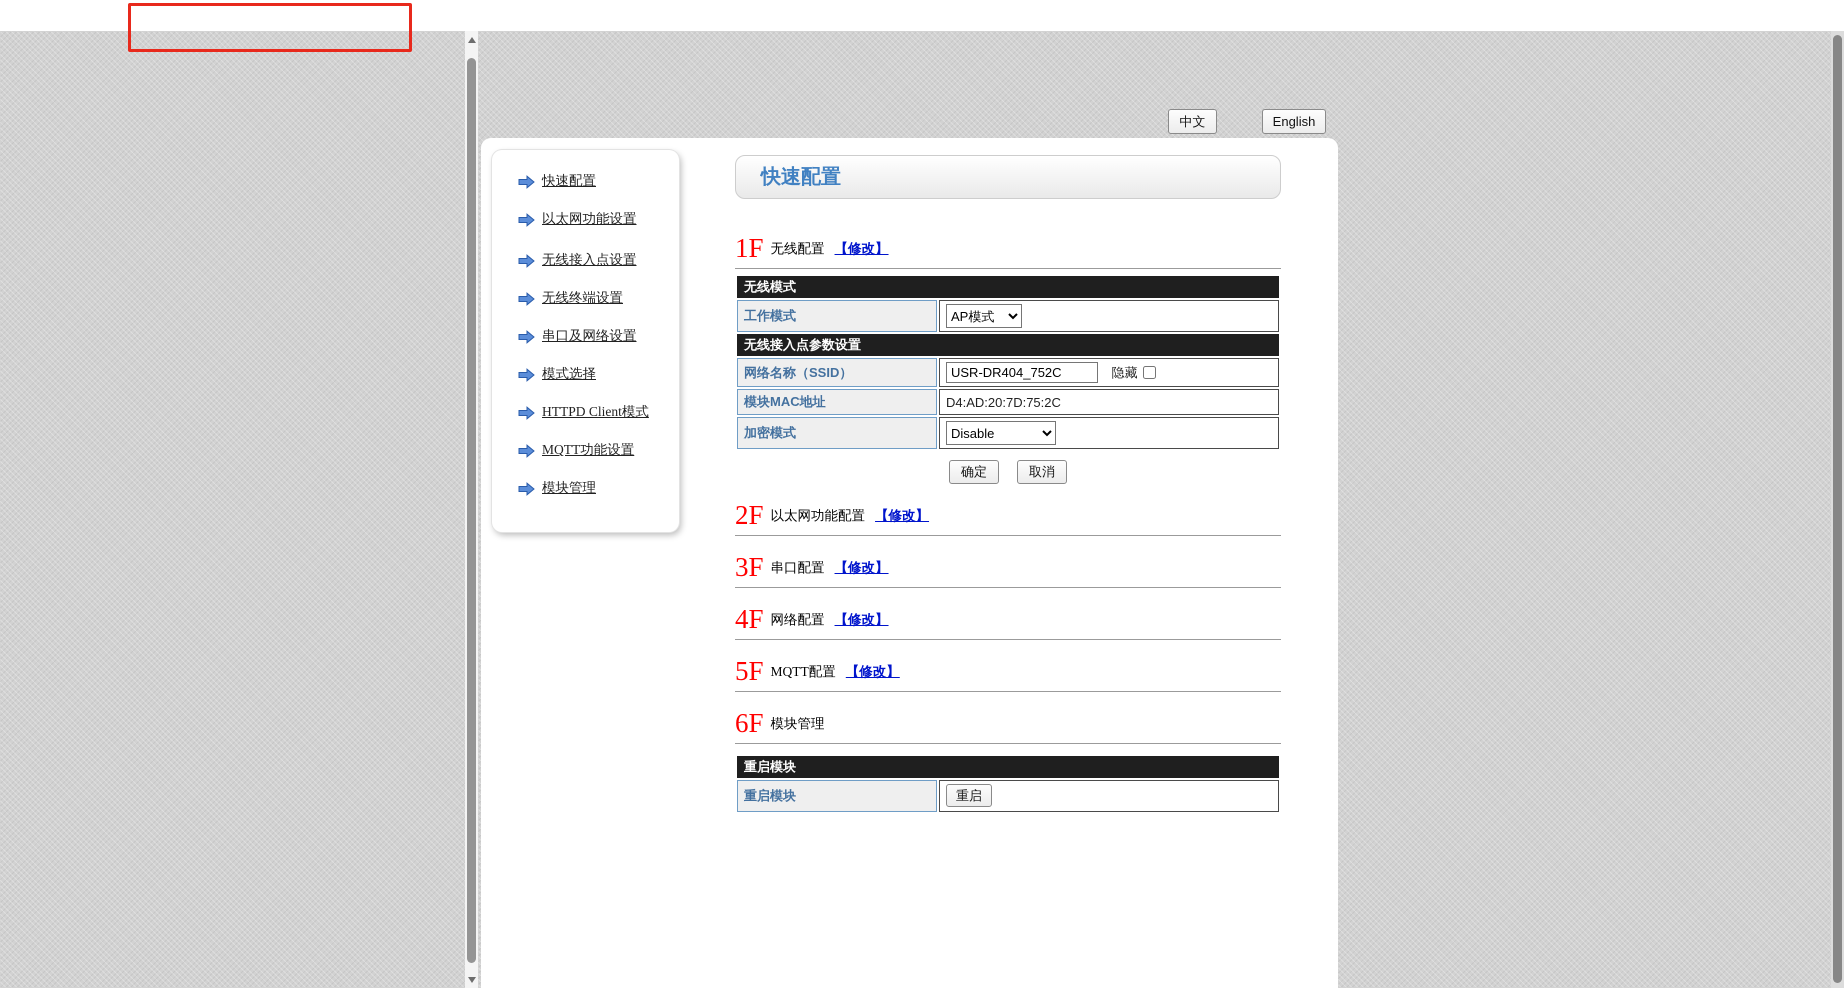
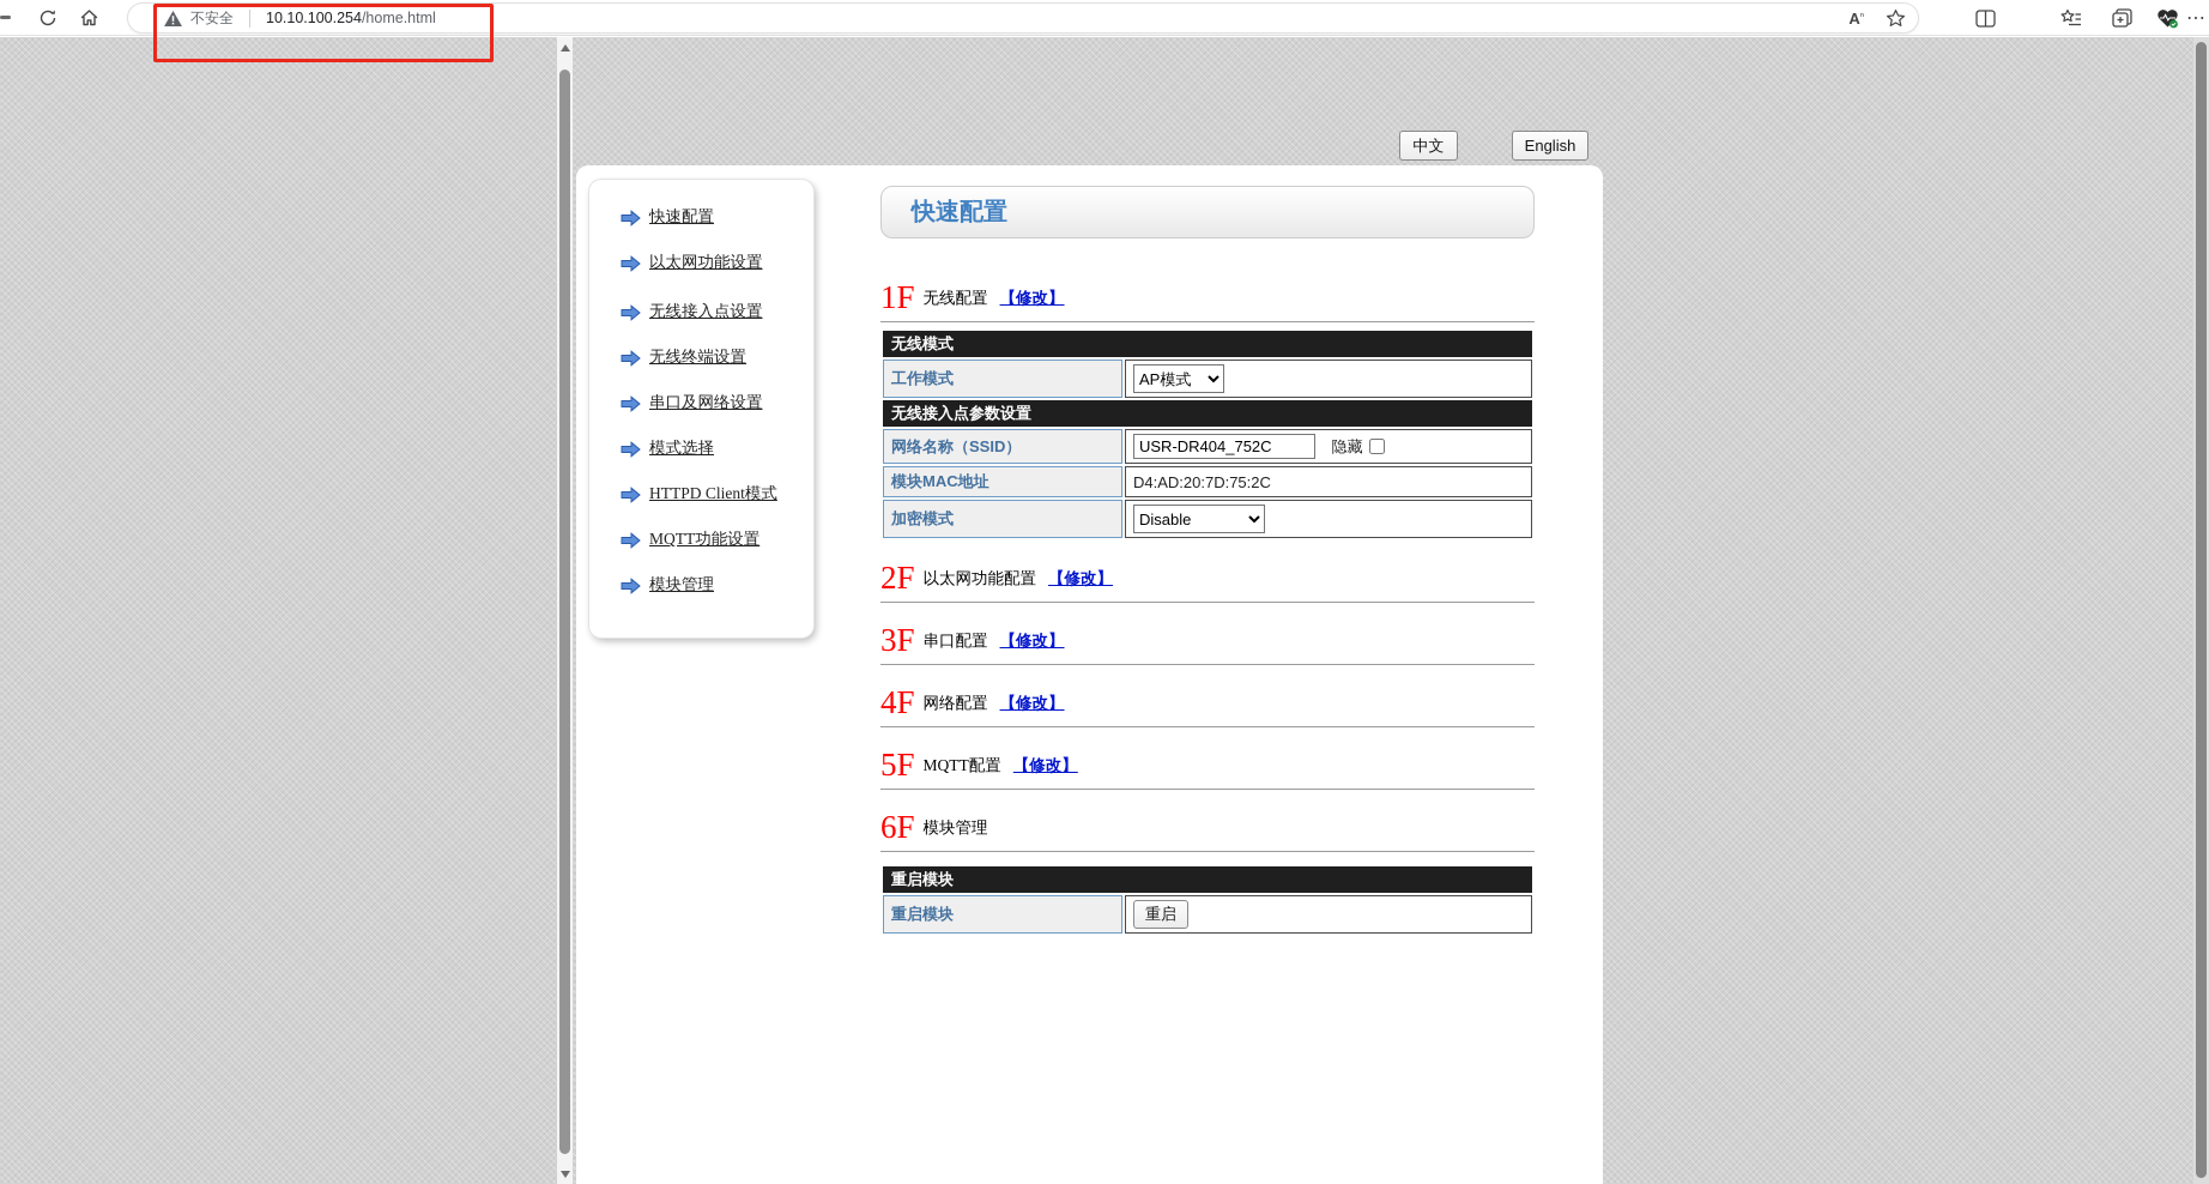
+ 不安全
+ 10.10.100.254/home.html
+ Aⁿ
+ ⋯
  中文
  English
  快速配置
  以太网功能设置
  无线接入点设置
  无线终端设置
  串口及网络设置
  模式选择
  HTTPD Client模式
  MQTT功能设置
  模块管理
  快速配置
  1F
  无线配置
  【修改】
  无线模式
  工作模式	AP模式
  无线接入点参数设置
  网络名称（SSID）	USR-DR404_752C 隐藏
  模块MAC地址	D4:AD:20:7D:75:2C
  加密模式	Disable
- 确定 取消
  2F
  以太网功能配置
  【修改】
  3F
  串口配置
  【修改】
  4F
  网络配置
  【修改】
  5F
  MQTT配置
  【修改】
  6F
  模块管理
  重启模块
  重启模块	重启
